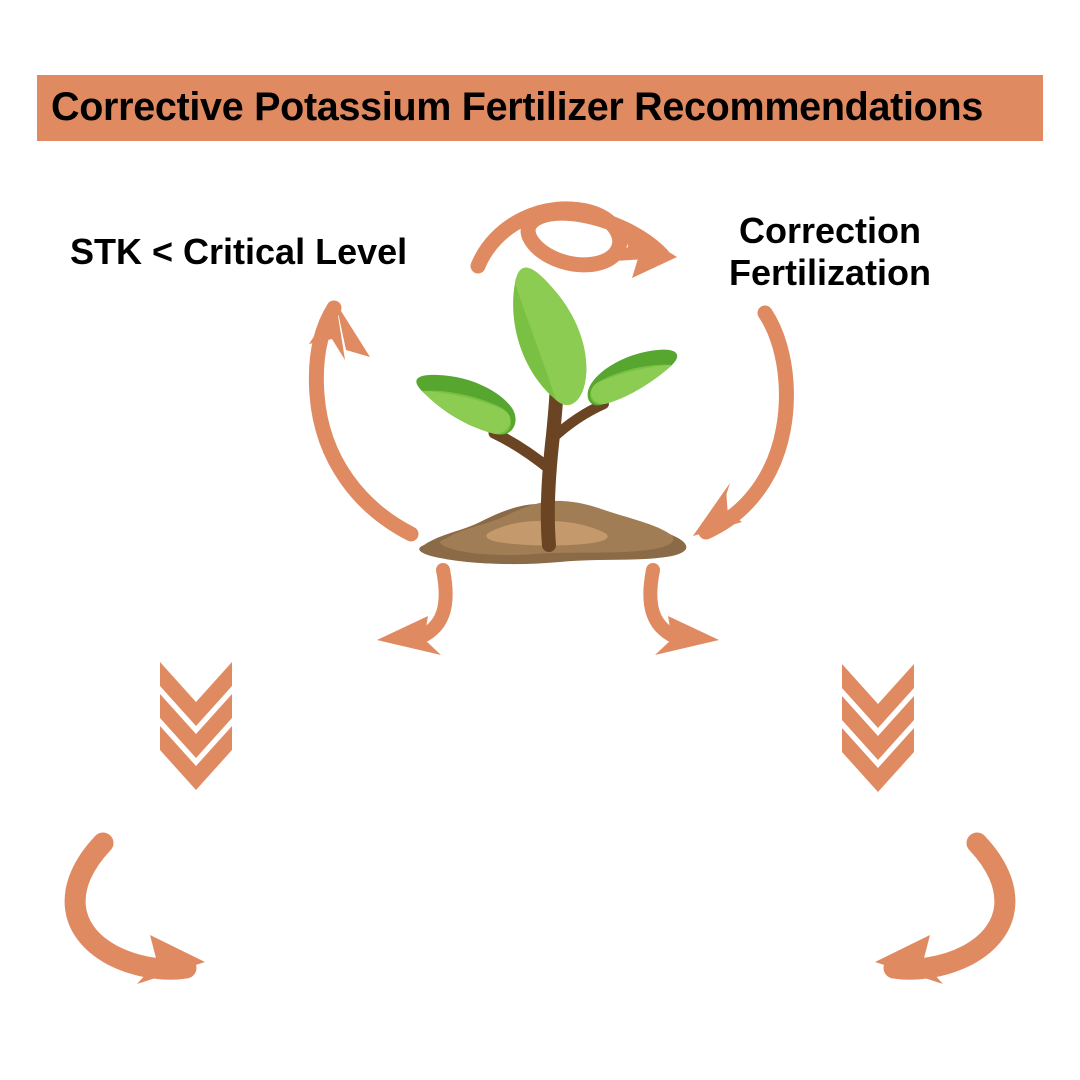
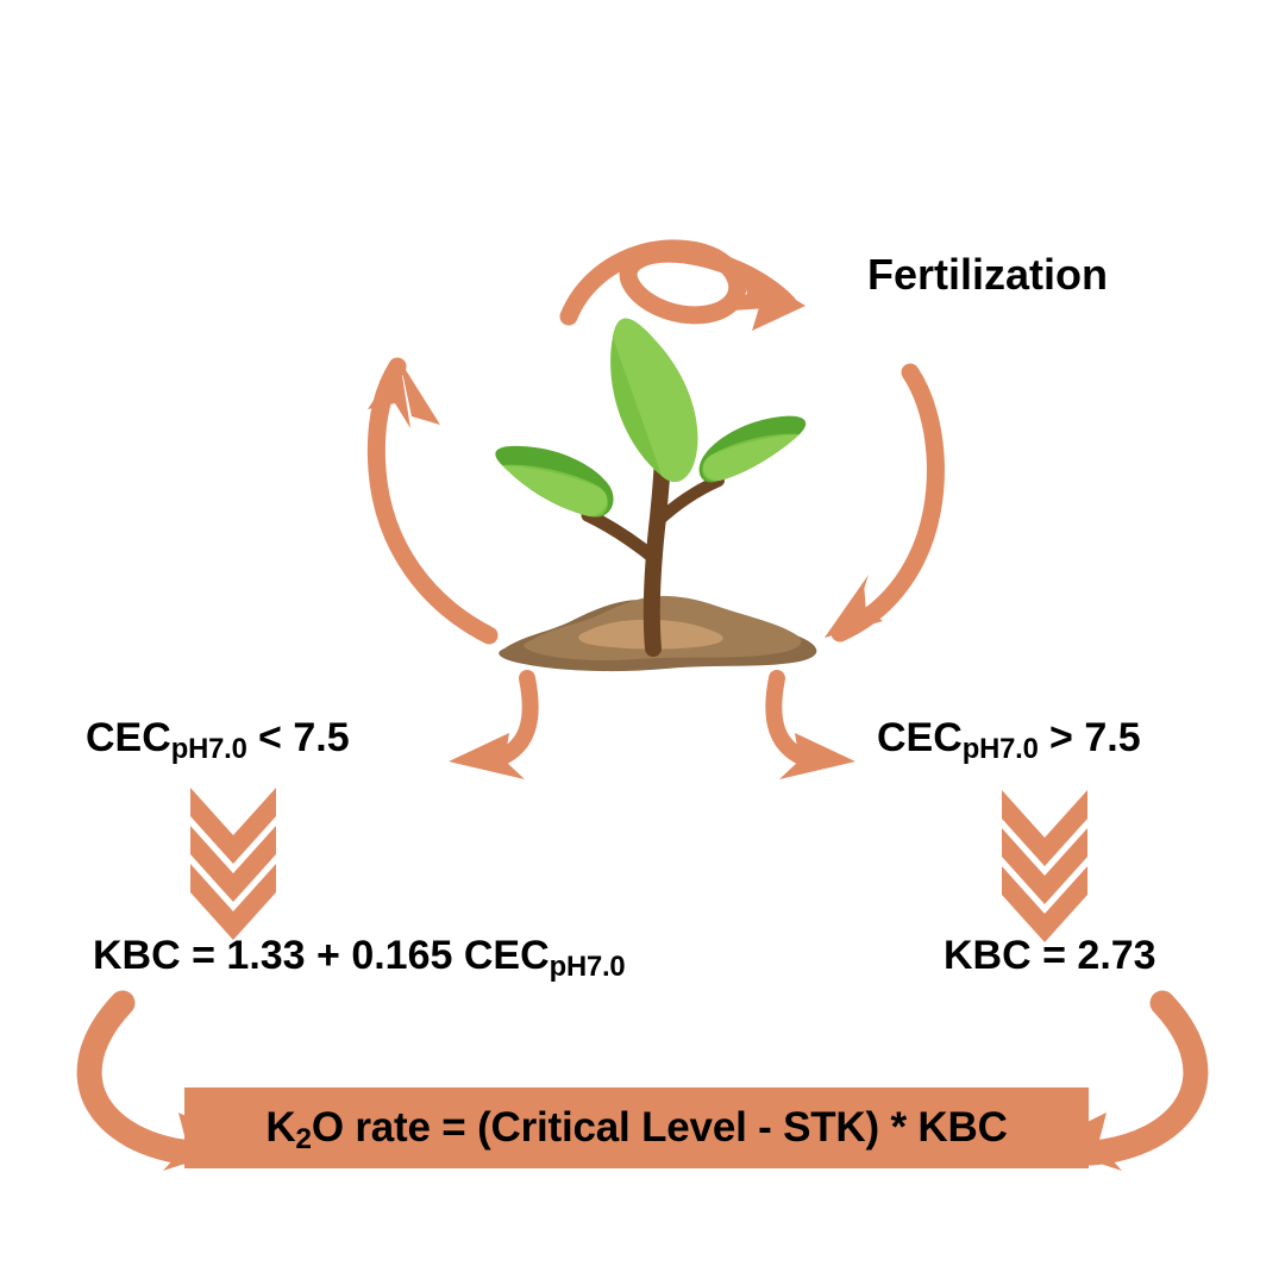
- Corrective Potassium Fertilizer Recommendations
- STK < Critical Level
- Correction
  Fertilization
+ CECpH7.0 < 7.5
+ CECpH7.0 > 7.5
+ KBC = 1.33 + 0.165 CECpH7.0
+ KBC = 2.73
+ K2O rate = (Critical Level - STK) * KBC
